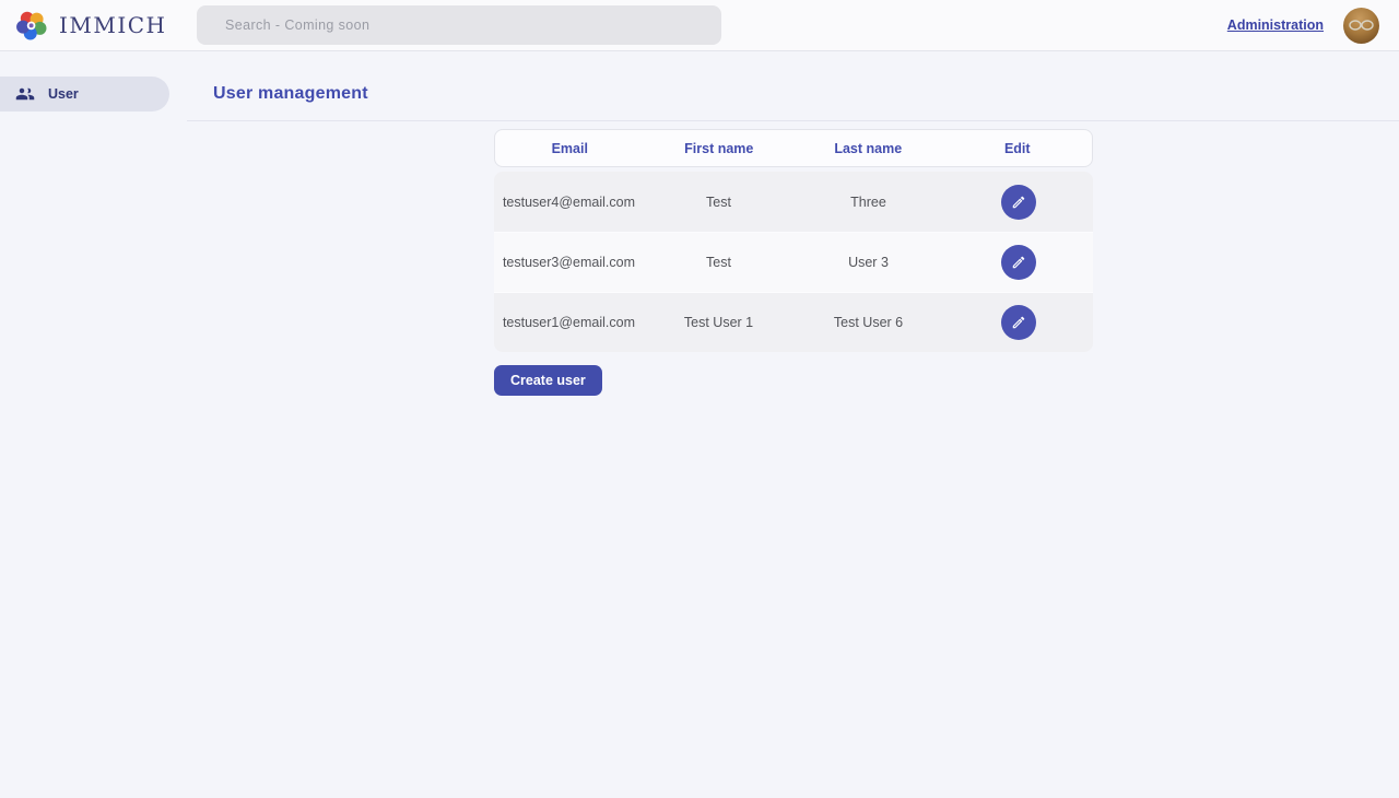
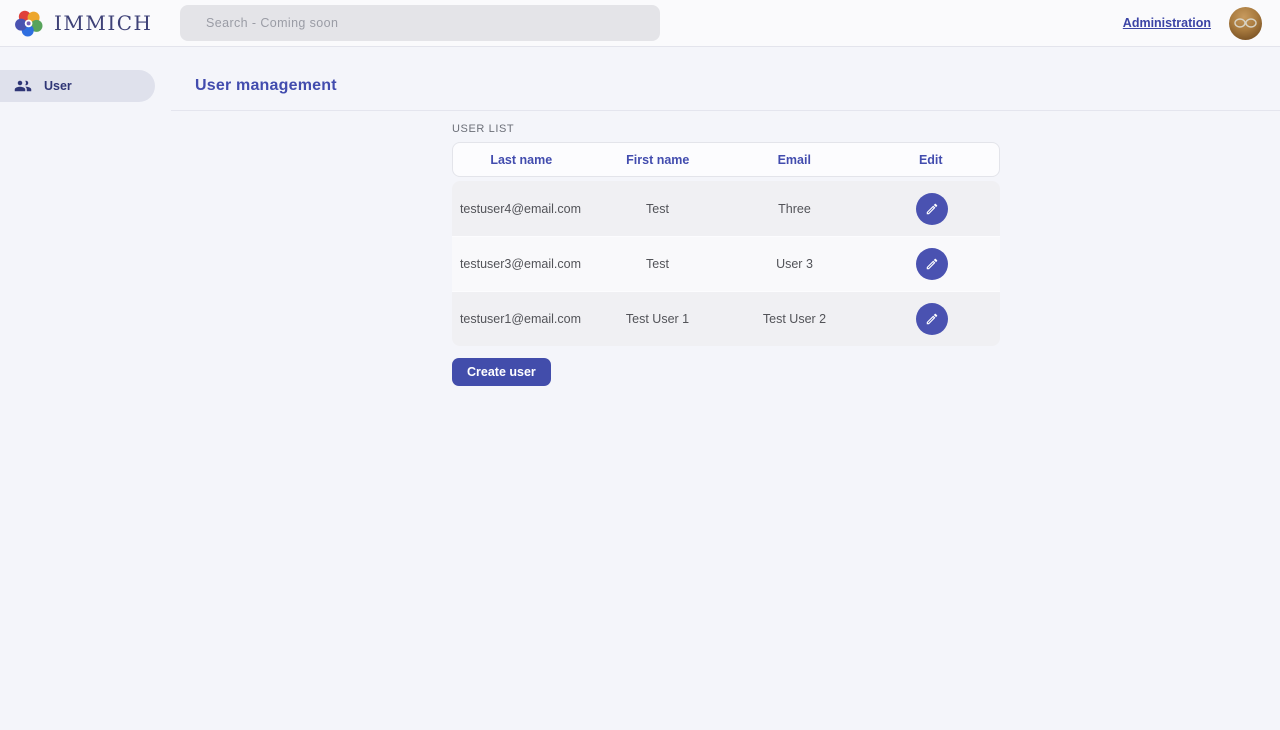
  IMMICH
  Search - Coming soon
  Administration
  User
  User management
+ USER LIST
- Email
+ Last name
  First name
- Last name
+ Email
  Edit
  testuser4@email.com
  Test
  Three
  testuser3@email.com
  Test
  User 3
  testuser1@email.com
  Test User 1
- Test User 6
+ Test User 2
  Create user
